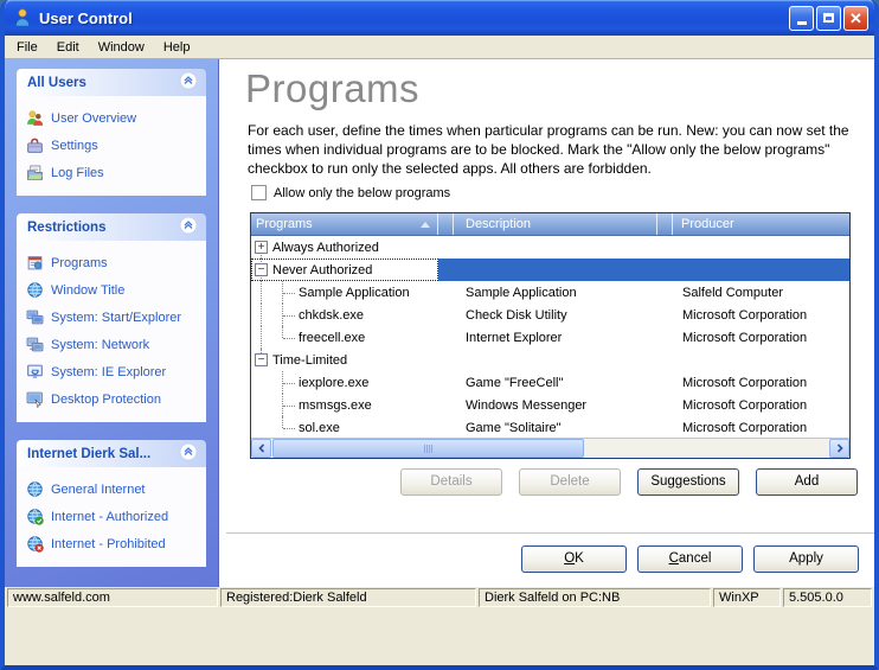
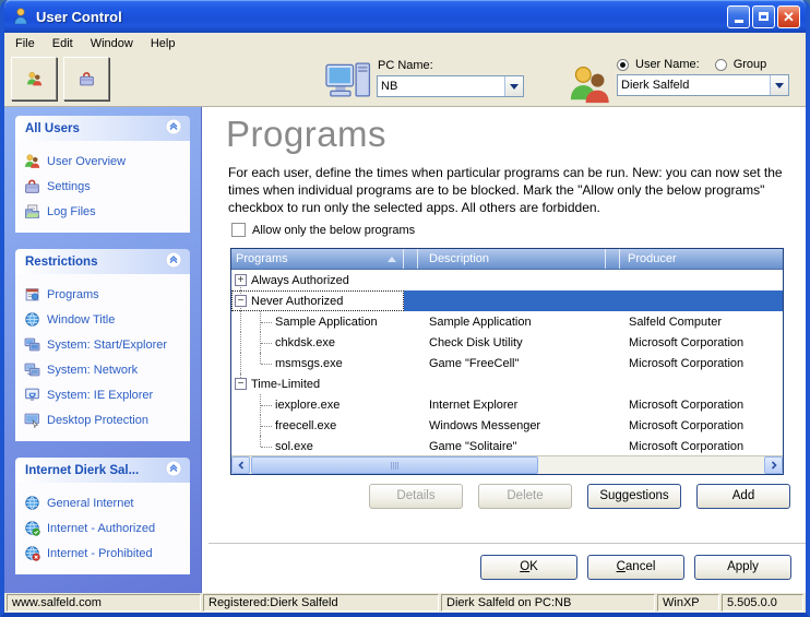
  User Control
  ✕
  File
  Edit
  Window
  Help
+ PC Name:
+ NB
+ User Name:
+ Group
+ Dierk Salfeld
  All Users
  User Overview
  Settings
  Log Files
  Restrictions
  Programs
  Window Title
  System: Start/Explorer
  System: Network
  System: IE Explorer
  Desktop Protection
  Internet Dierk Sal...
  General Internet
  Internet - Authorized
  Internet - Prohibited
  Programs
  For each user, define the times when particular programs can be run. New: you can now set the times when individual programs are to be blocked. Mark the "Allow only the below programs" checkbox to run only the selected apps. All others are forbidden.
  Allow only the below programs
  Programs
  Description
  Producer
  +
  Always Authorized
  −
  Never Authorized
  Sample Application
  Sample Application
  Salfeld Computer
  chkdsk.exe
  Check Disk Utility
  Microsoft Corporation
- freecell.exe
+ msmsgs.exe
- Internet Explorer
+ Game "FreeCell"
  Microsoft Corporation
  −
  Time-Limited
  iexplore.exe
- Game "FreeCell"
+ Internet Explorer
  Microsoft Corporation
- msmsgs.exe
+ freecell.exe
  Windows Messenger
  Microsoft Corporation
  sol.exe
  Game "Solitaire"
  Microsoft Corporation
  Details
  Delete
  Suggestions
  Add
  OK
  Cancel
  Apply
  www.salfeld.com
  Registered:Dierk Salfeld
  Dierk Salfeld on PC:NB
  WinXP
  5.505.0.0
